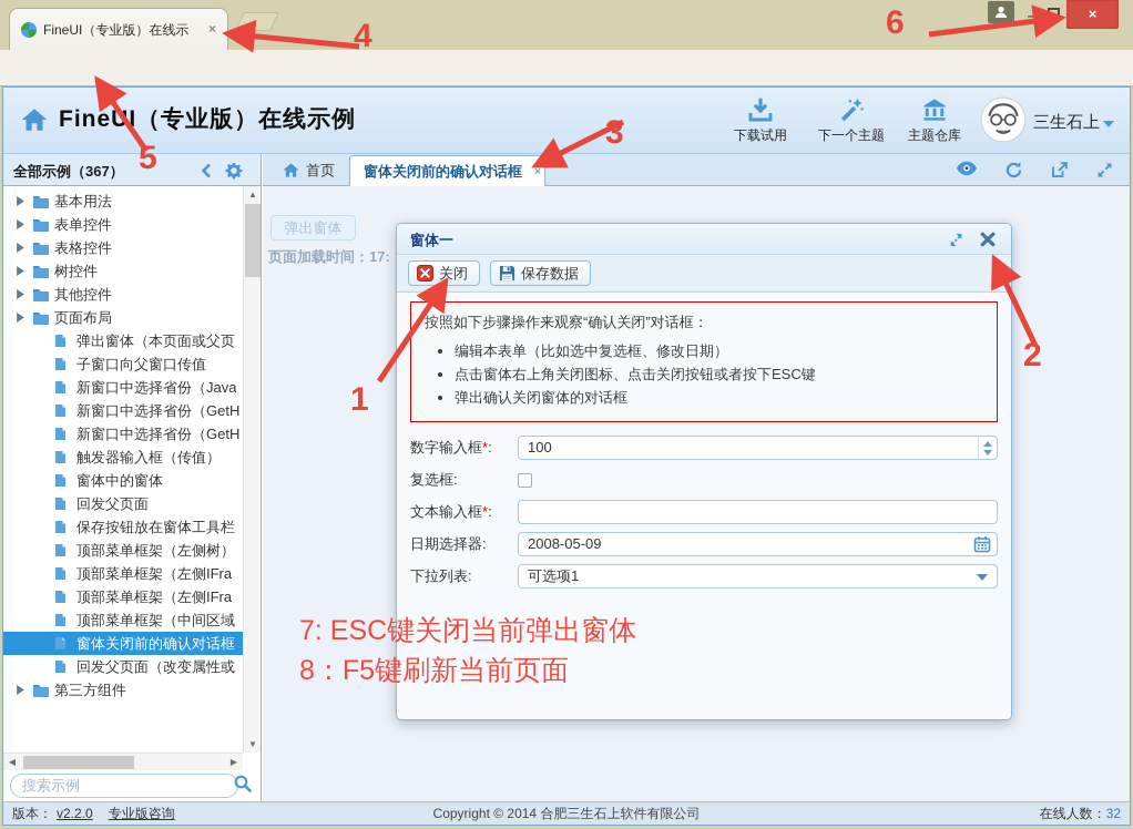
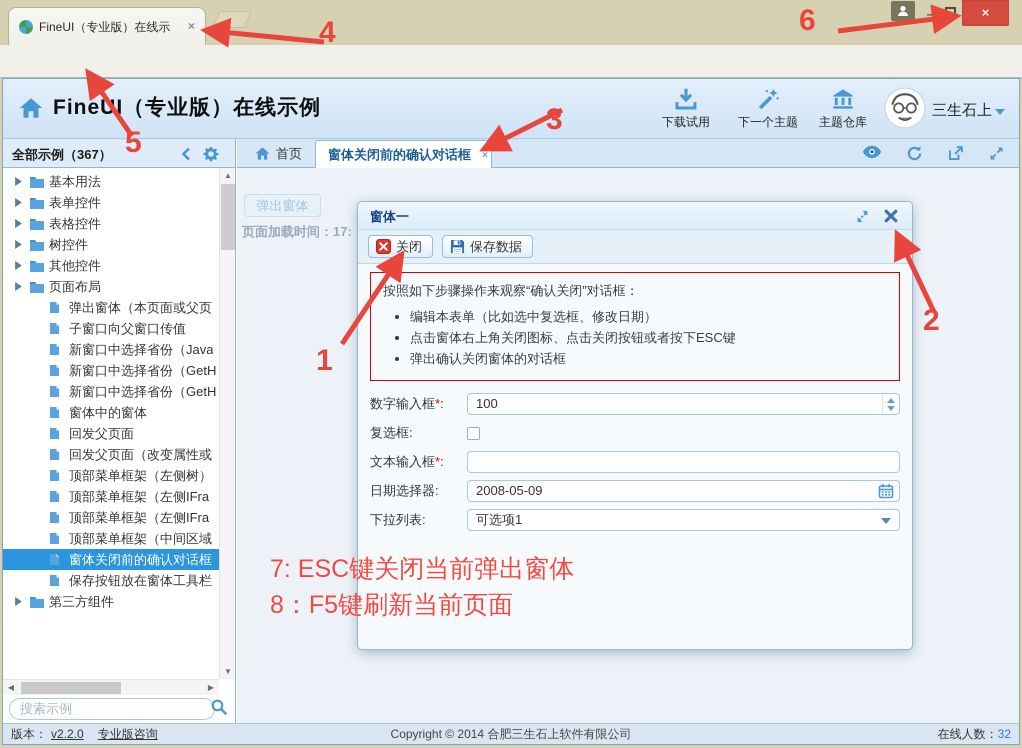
  FineUI（专业版）在线示
  ×
  —
  ×
  FineUI（专业版）在线示例
  下载试用
  下一个主题
  主题仓库
  三生石上
  全部示例（367）
  基本用法
  表单控件
  表格控件
  树控件
  其他控件
  页面布局
  弹出窗体（本页面或父页
  子窗口向父窗口传值
  新窗口中选择省份（Java
  新窗口中选择省份（GetH
  新窗口中选择省份（GetH
- 触发器输入框（传值）
  窗体中的窗体
  回发父页面
- 保存按钮放在窗体工具栏
+ 回发父页面（改变属性或
  顶部菜单框架（左侧树）
  顶部菜单框架（左侧IFra
  顶部菜单框架（左侧IFra
  顶部菜单框架（中间区域
  窗体关闭前的确认对话框
- 回发父页面（改变属性或
+ 保存按钮放在窗体工具栏
  第三方组件
  ▲
  ▼
  ◀
  ▶
  搜索示例
  首页
  窗体关闭前的确认对话框
  ×
  弹出窗体
  页面加载时间：17:
  窗体一
  关闭
  保存数据
  按照如下步骤操作来观察“确认关闭”对话框：
  编辑本表单（比如选中复选框、修改日期）
  点击窗体右上角关闭图标、点击关闭按钮或者按下ESC键
  弹出确认关闭窗体的对话框
  数字输入框*:
  100
  复选框:
  文本输入框*:
  日期选择器:
  2008-05-09
  下拉列表:
  可选项1
  版本：
  v2.2.0
  专业版咨询
  Copyright © 2014 合肥三生石上软件有限公司
  在线人数：32
  1
  2
  3
  4
  5
  6
  7: ESC键关闭当前弹出窗体
  8：F5键刷新当前页面
